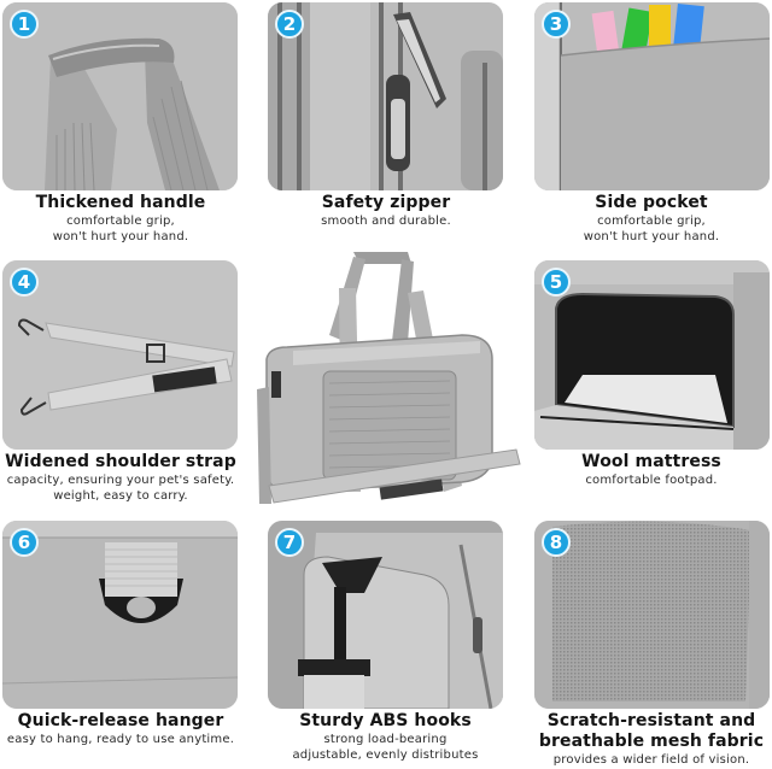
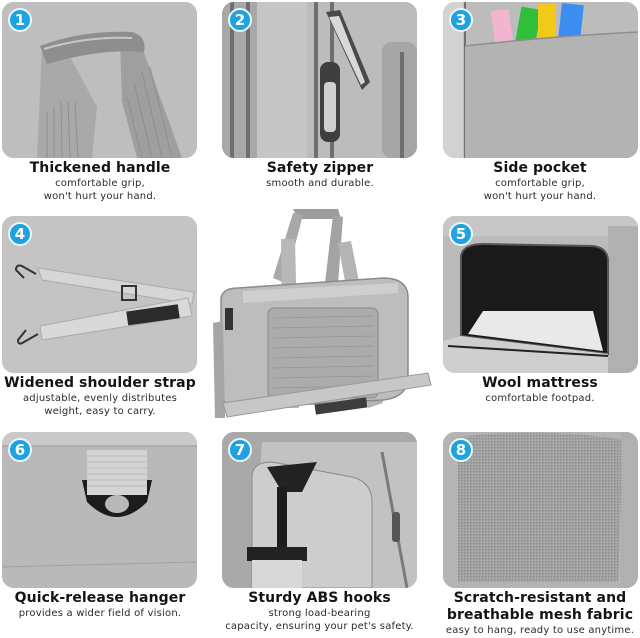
  1
  Thickened handle
  comfortable grip,
  won't hurt your hand.
  2
  Safety zipper
  smooth and durable.
  3
  Side pocket
  comfortable grip,
  won't hurt your hand.
  4
  Widened shoulder strap
- capacity, ensuring your pet's safety.
+ adjustable, evenly distributes
  weight, easy to carry.
  5
  Wool mattress
  comfortable footpad.
  6
  Quick-release hanger
- easy to hang, ready to use anytime.
+ provides a wider field of vision.
  7
  Sturdy ABS hooks
  strong load-bearing
- adjustable, evenly distributes
+ capacity, ensuring your pet's safety.
  8
  Scratch-resistant and
  breathable mesh fabric
- provides a wider field of vision.
+ easy to hang, ready to use anytime.
